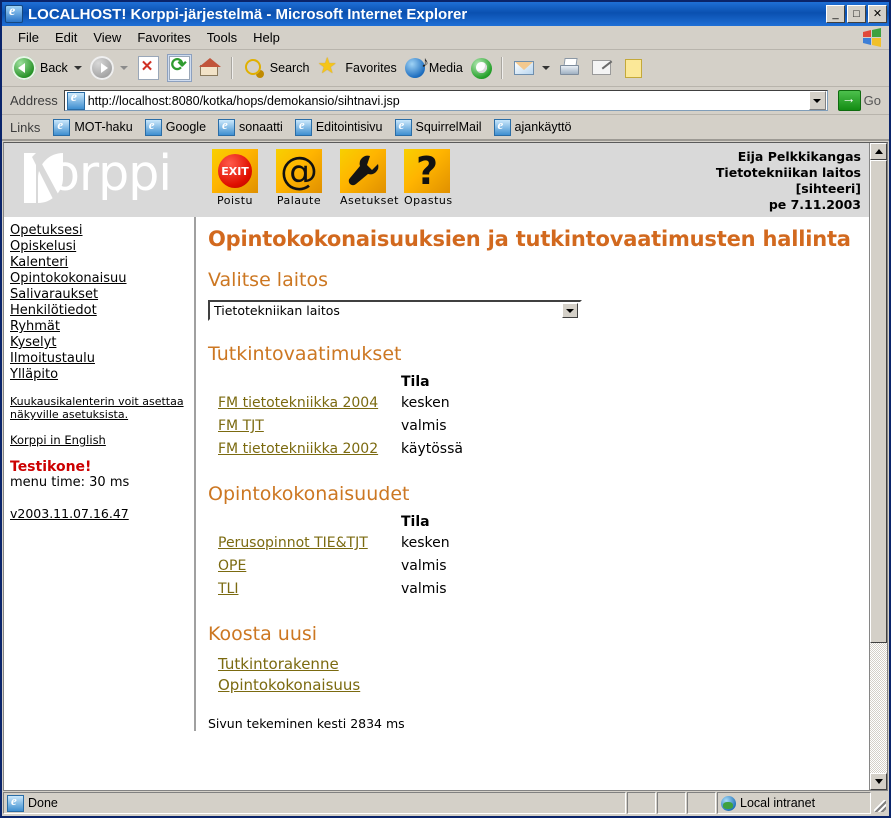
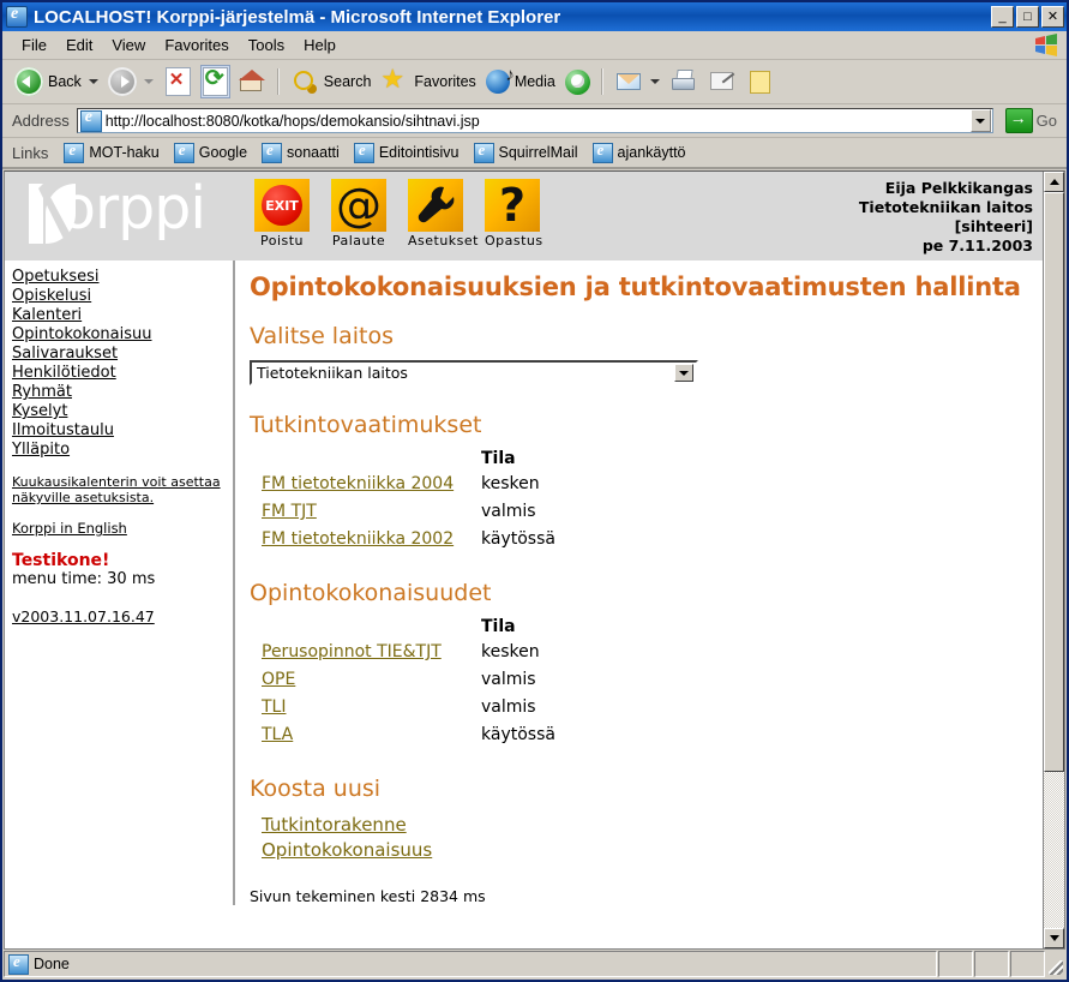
  LOCALHOST! Korppi-järjestelmä - Microsoft Internet Explorer
  _
  □
  ✕
  File
  Edit
  View
  Favorites
  Tools
  Help
  Back
  Search
  Favorites
  Media
  Address
  http://localhost:8080/kotka/hops/demokansio/sihtnavi.jsp
  Go
  Links
  MOT-haku
  Google
  sonaatti
  Editointisivu
  SquirrelMail
  ajankäyttö
  orppi
  EXIT
  Poistu
  @
  Palaute
  Asetukset
  ?
  Opastus
  Eija Pelkkikangas
  Tietotekniikan laitos
  [sihteeri]
  pe 7.11.2003
  Opetuksesi
  Opiskelusi
  Kalenteri
  Opintokokonaisuu
  Salivaraukset
  Henkilötiedot
  Ryhmät
  Kyselyt
  Ilmoitustaulu
  Ylläpito
  Kuukausikalenterin voit asettaa näkyville asetuksista.
  Korppi in English
  Testikone!
  menu time: 30 ms
  v2003.11.07.16.47
  Opintokokonaisuuksien ja tutkintovaatimusten hallinta
  Valitse laitos
  Tietotekniikan laitos
  Tutkintovaatimukset
  	Tila
  FM tietotekniikka 2004	kesken
  FM TJT	valmis
  FM tietotekniikka 2002	käytössä
  Opintokokonaisuudet
  	Tila
  Perusopinnot TIE&TJT	kesken
  OPE	valmis
  TLI	valmis
+ TLA	käytössä
  Koosta uusi
  Tutkintorakenne
  Opintokokonaisuus
  Sivun tekeminen kesti 2834 ms
  Done
- Local intranet
